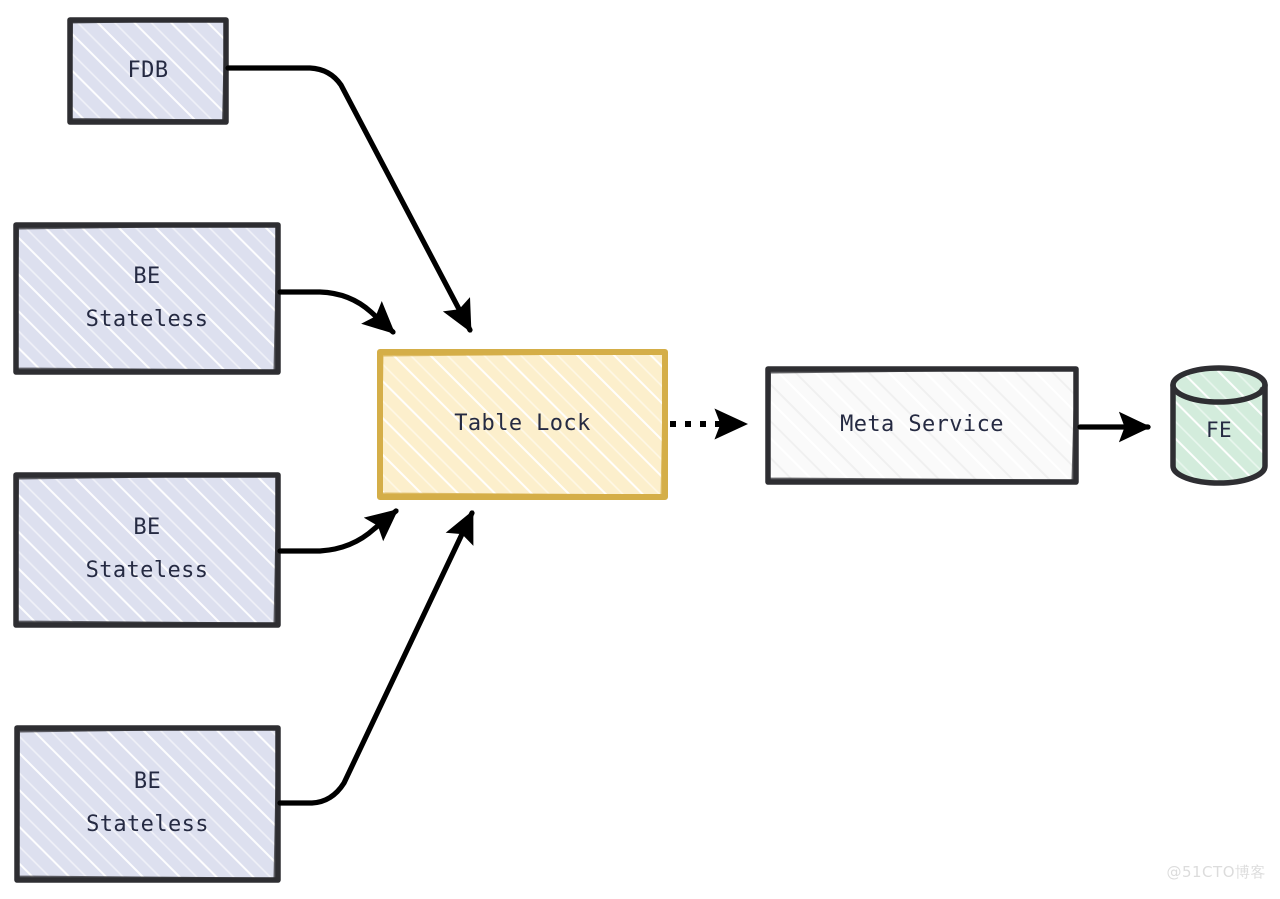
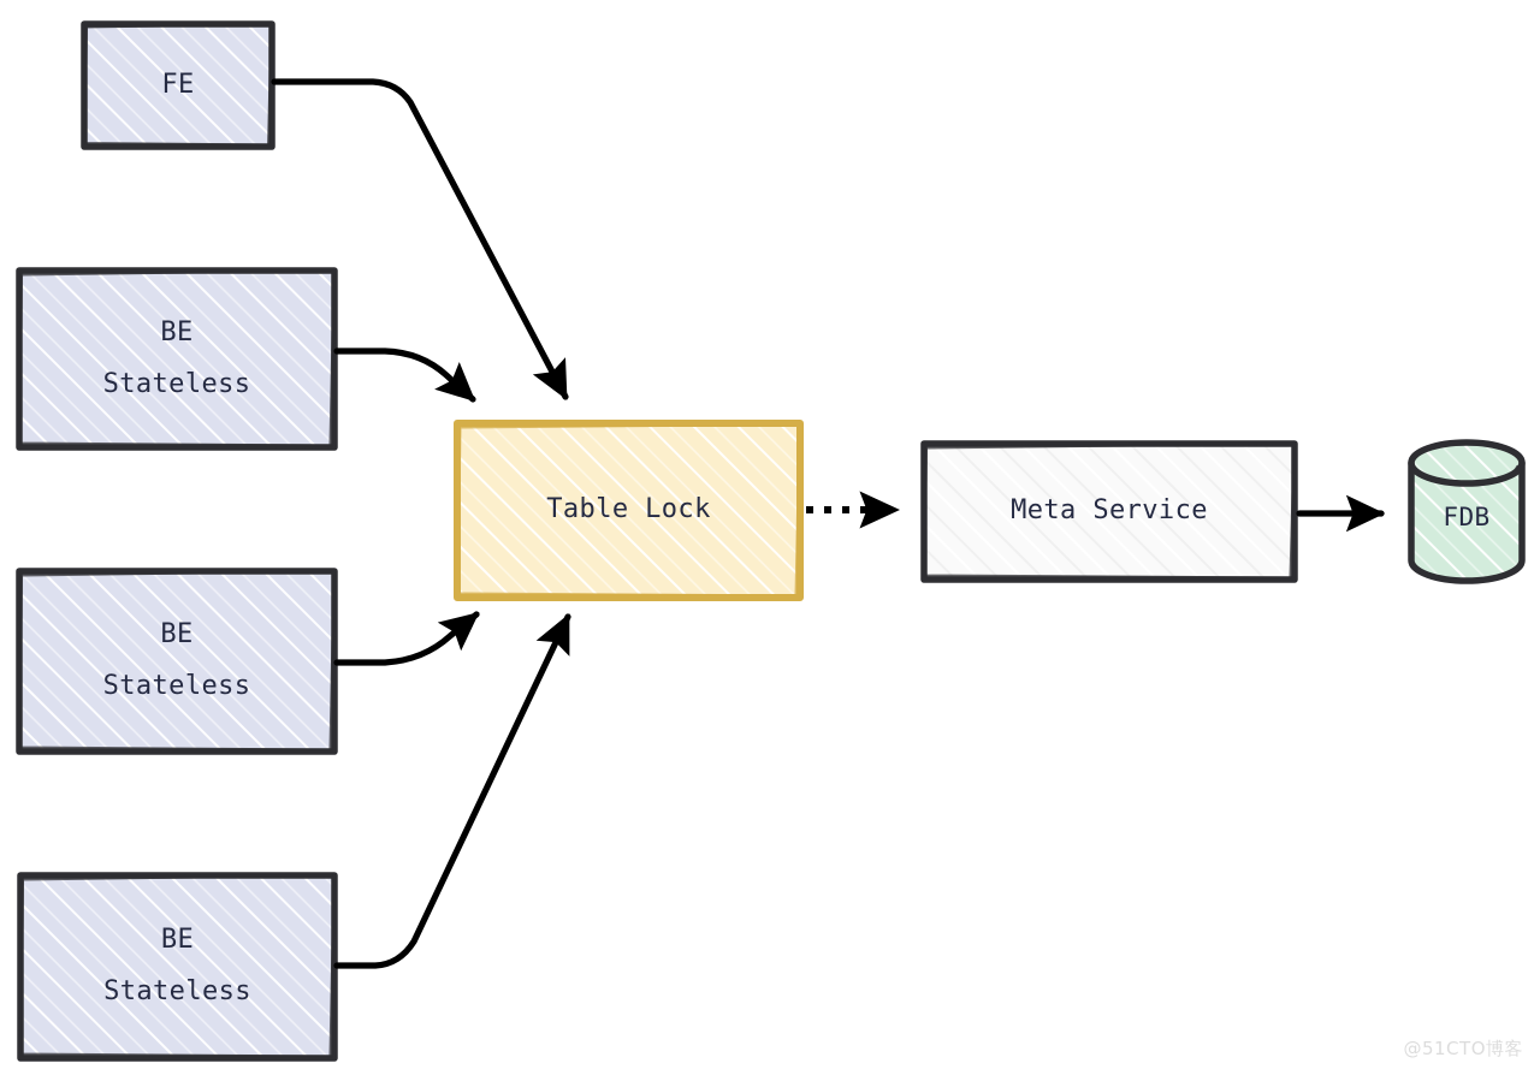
- FDB
+ FE
  BE
  Stateless
  BE
  Stateless
  BE
  Stateless
  Table Lock
  Meta Service
- FE
+ FDB
  @51CTO博客
